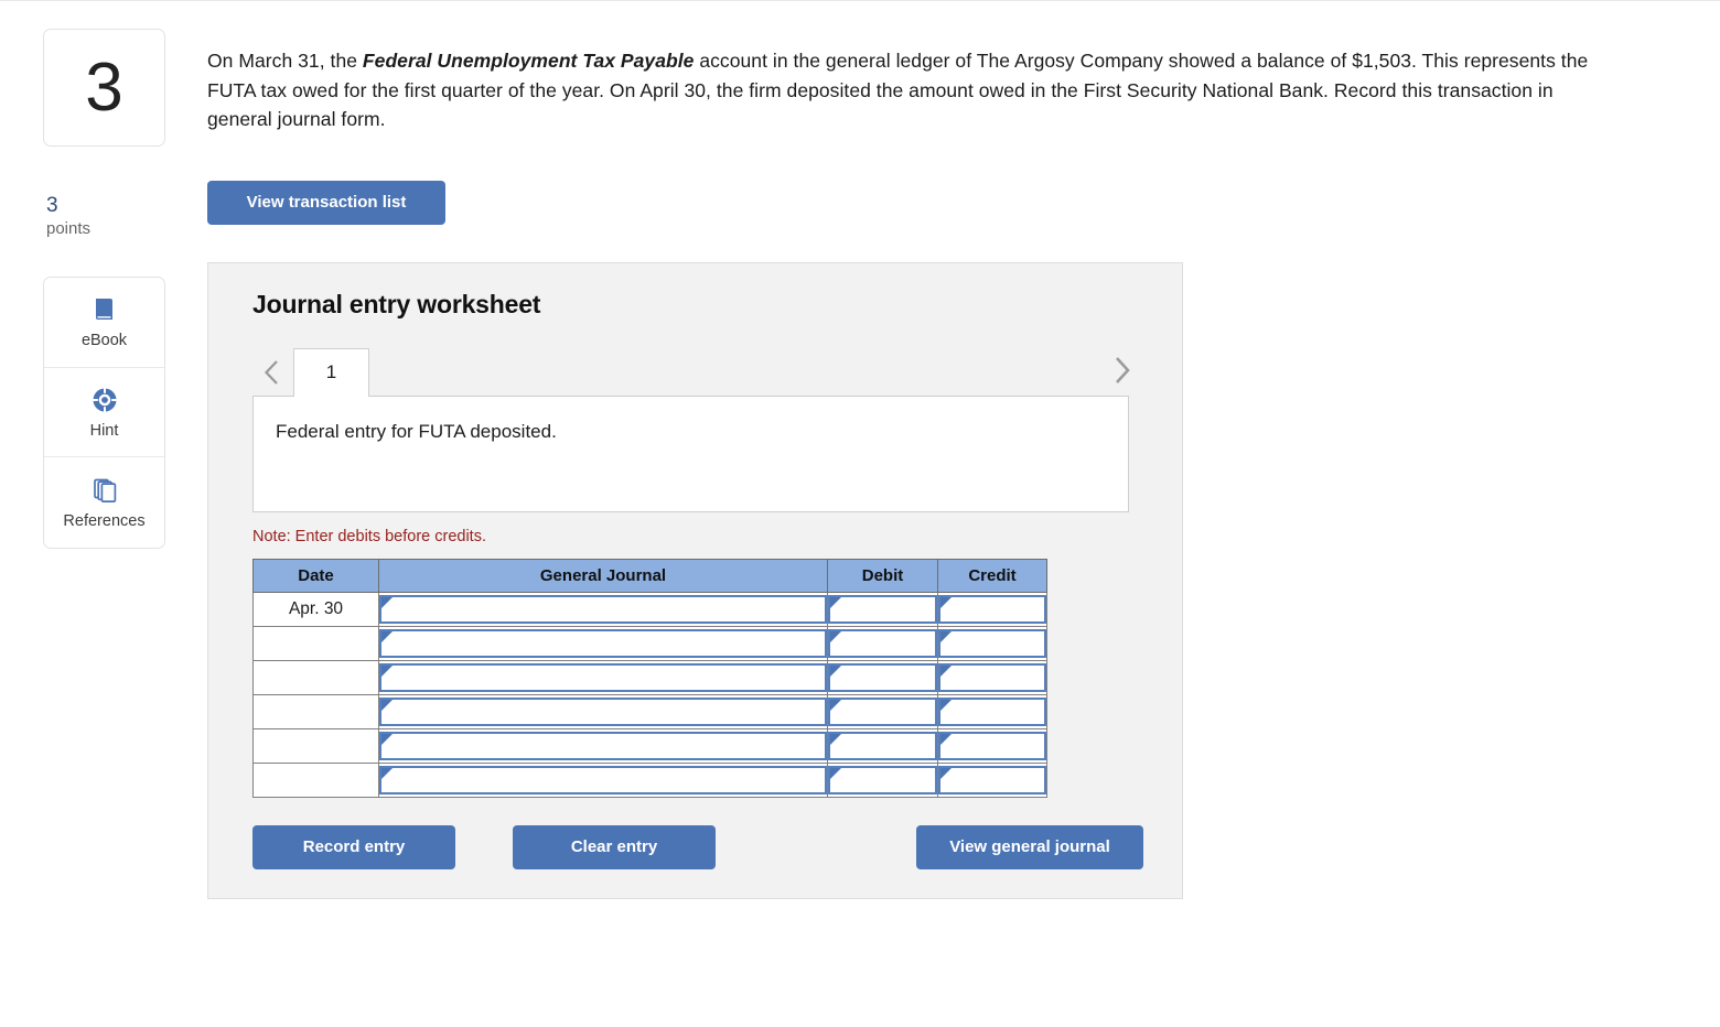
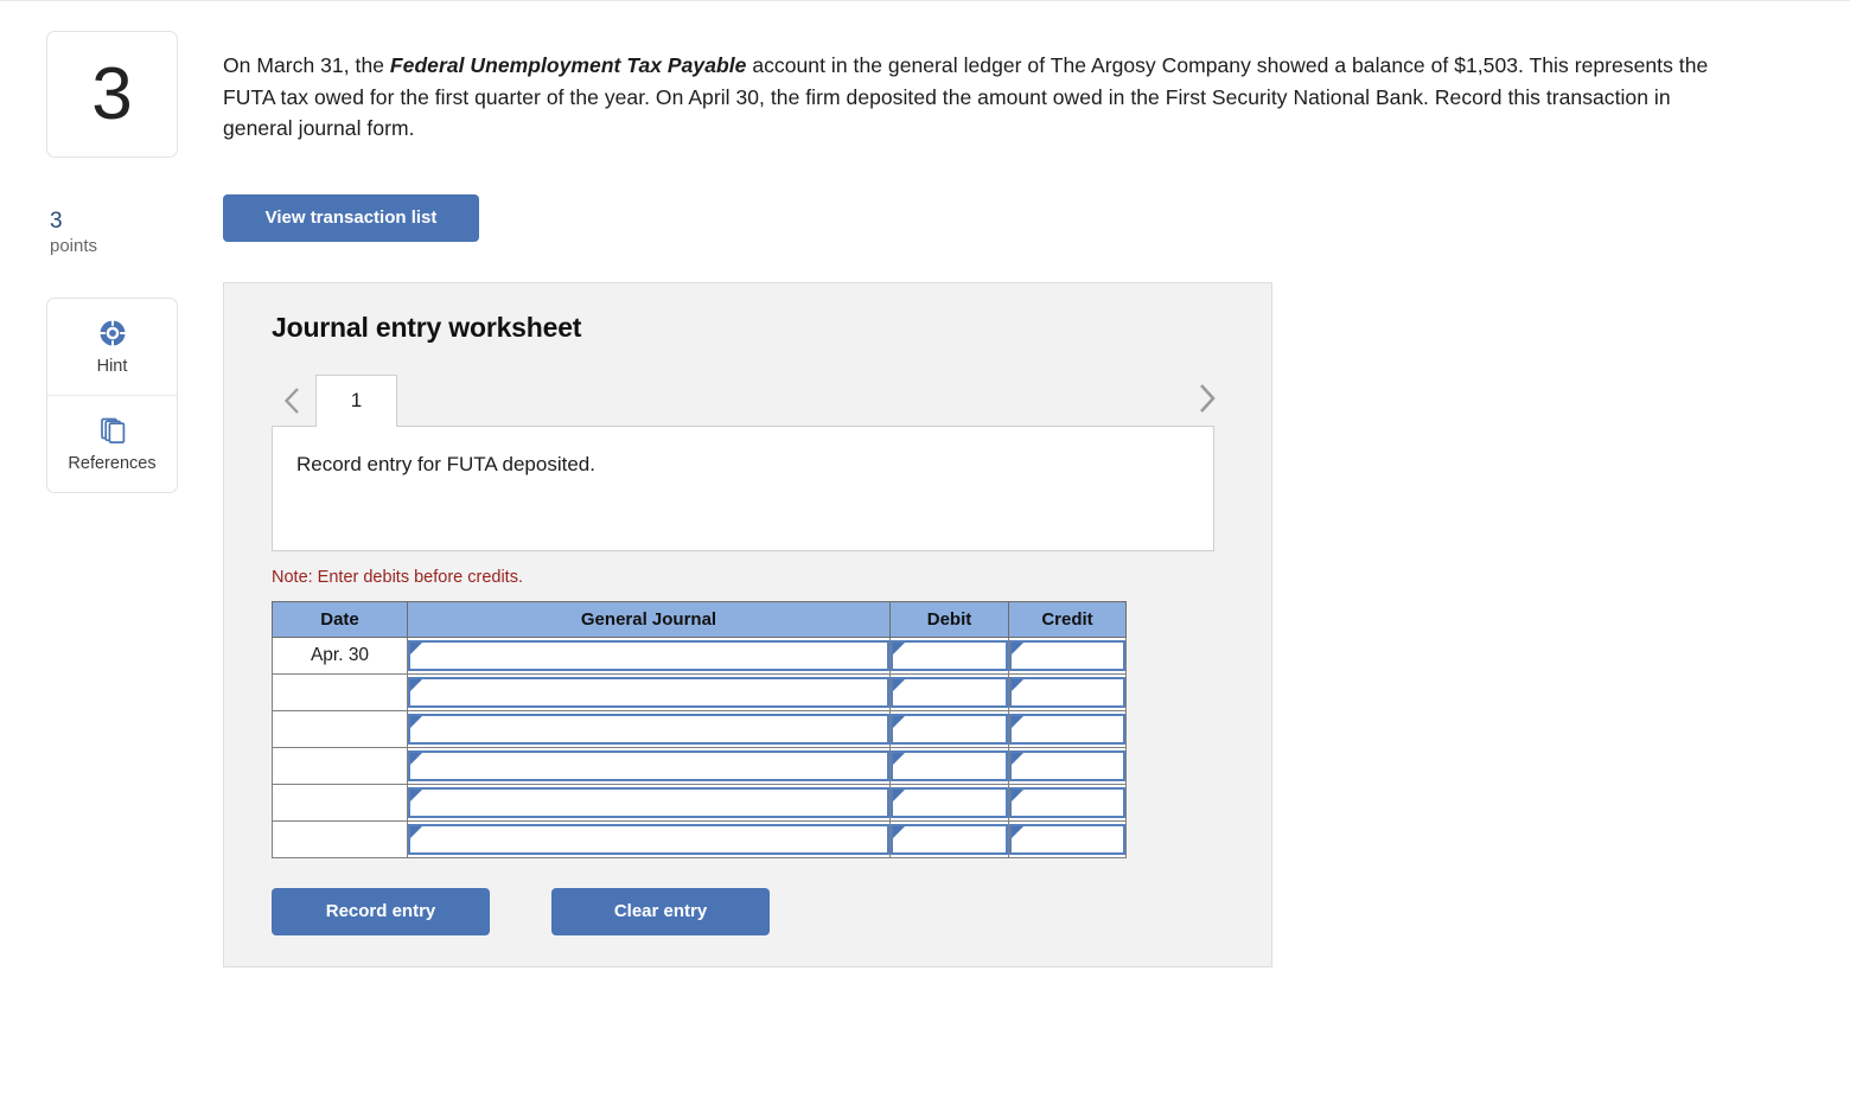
  3
  3
  points
- eBook
  Hint
  References
  On March 31, the Federal Unemployment Tax Payable account in the general ledger of The Argosy Company showed a balance of $1,503. This represents the FUTA tax owed for the first quarter of the year. On April 30, the firm deposited the amount owed in the First Security National Bank. Record this transaction in general journal form.
  View transaction list
  Journal entry worksheet
  1
- Federal entry for FUTA deposited.
+ Record entry for FUTA deposited.
  Note: Enter debits before credits.
  Date	General Journal	Debit	Credit
  Apr. 30
  Record entry
  Clear entry
- View general journal
